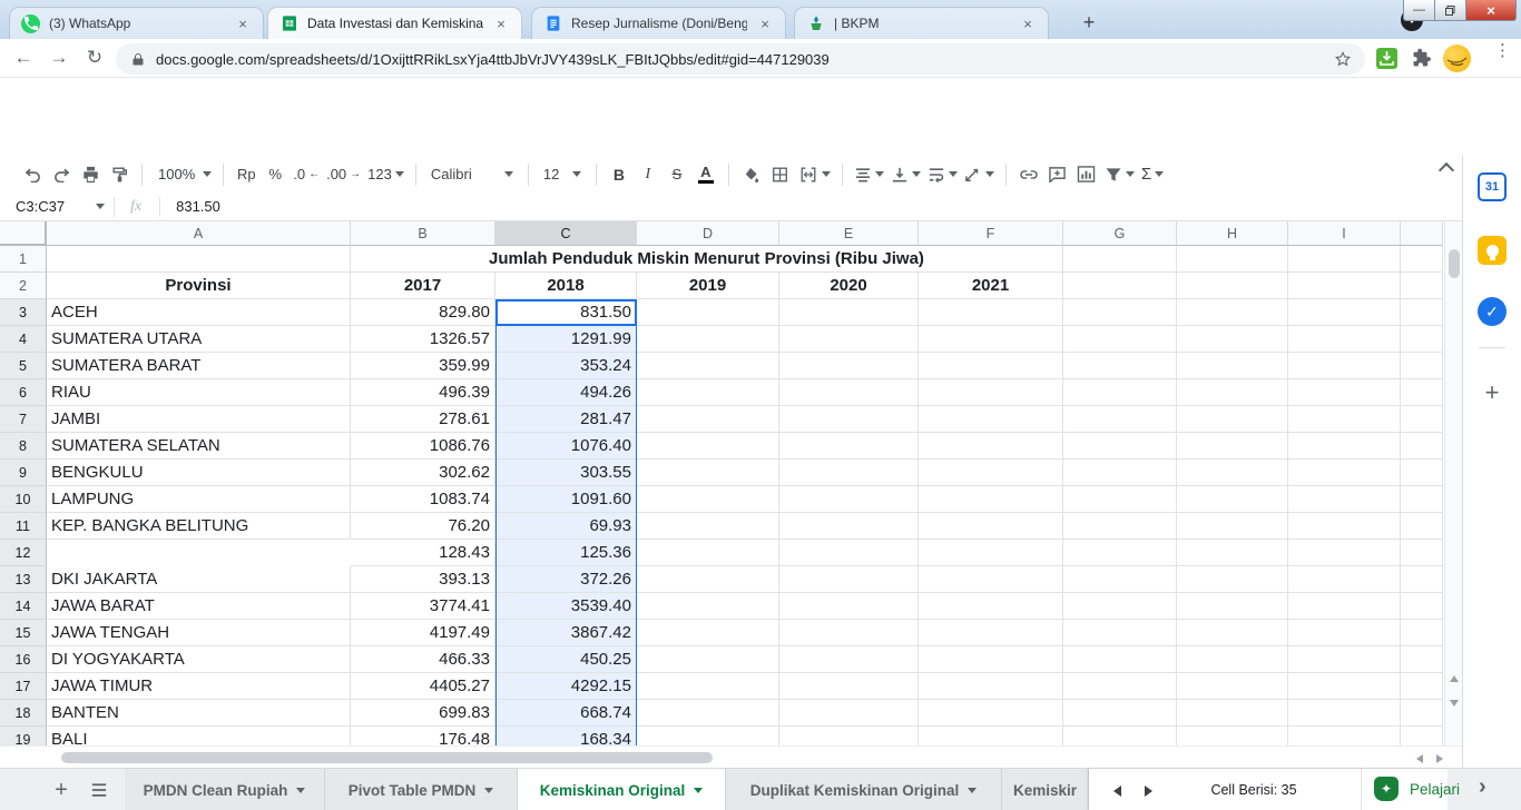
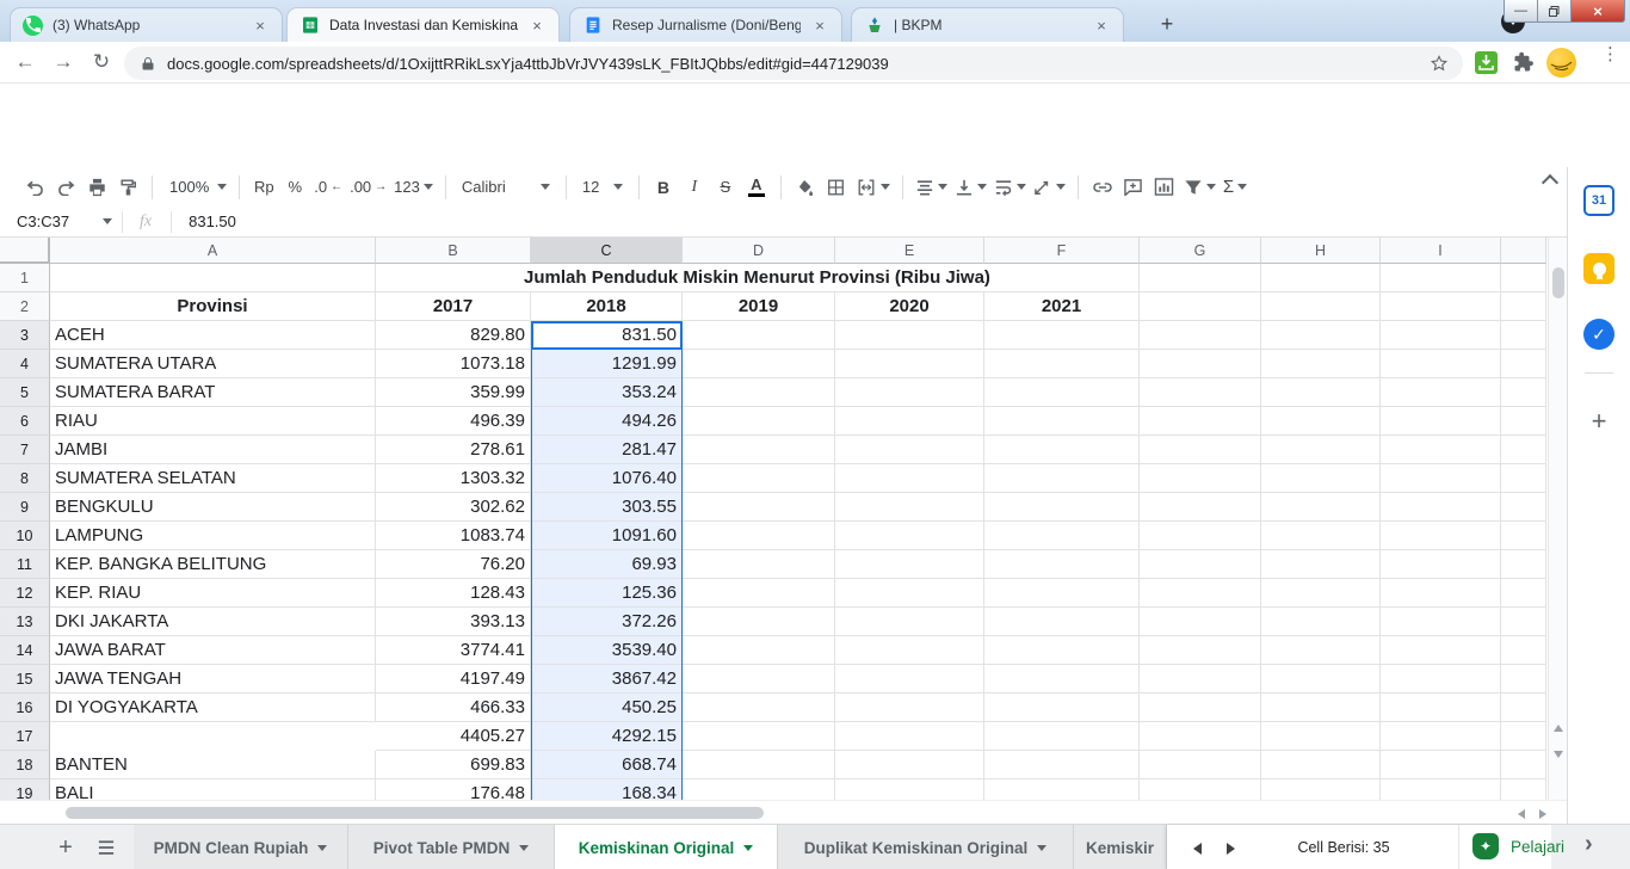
  (3) WhatsApp
  ×
  Data Investasi dan Kemiskina
  ×
  Resep Jurnalisme (Doni/Beng
  ×
  | BKPM
  ×
  +
  —
  ×
  ←
  →
  ↻
  docs.google.com/spreadsheets/d/1OxijttRRikLsxYja4ttbJbVrJVY439sLK_FBItJQbbs/edit#gid=447129039
  ⋮
  100%
  Rp
  %
  .0
  ←
  .00
  →
  123
  Calibri
  12
  B
  I
  S
  A
  Σ
  C3:C37
  fx
  831.50
  A
  B
  C
  D
  E
  F
  G
  H
  I
  1
  2
  3
  4
  5
  6
  7
  8
  9
  10
  11
  12
  13
  14
  15
  16
  17
  18
  19
  Jumlah Penduduk Miskin Menurut Provinsi (Ribu Jiwa)
  Provinsi
  2017
  2018
  2019
  2020
  2021
  ACEH
  829.80
  831.50
  SUMATERA UTARA
- 1326.57
+ 1073.18
  1291.99
  SUMATERA BARAT
  359.99
  353.24
  RIAU
  496.39
  494.26
  JAMBI
  278.61
  281.47
  SUMATERA SELATAN
- 1086.76
+ 1303.32
  1076.40
  BENGKULU
  302.62
  303.55
  LAMPUNG
  1083.74
  1091.60
  KEP. BANGKA BELITUNG
  76.20
  69.93
+ KEP. RIAU
  128.43
  125.36
  DKI JAKARTA
  393.13
  372.26
  JAWA BARAT
  3774.41
  3539.40
  JAWA TENGAH
  4197.49
  3867.42
  DI YOGYAKARTA
  466.33
  450.25
- JAWA TIMUR
  4405.27
  4292.15
  BANTEN
  699.83
  668.74
  BALI
  176.48
  168.34
  31
  ✓
  +
  +
  PMDN Clean Rupiah
  Pivot Table PMDN
  Kemiskinan Original
  Duplikat Kemiskinan Original
  Kemiskir
  Cell Berisi: 35
  ✦
  Pelajari
  ›
